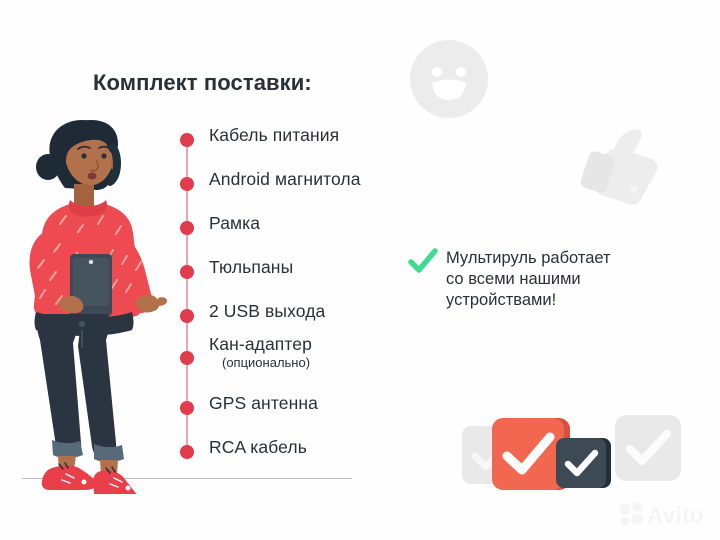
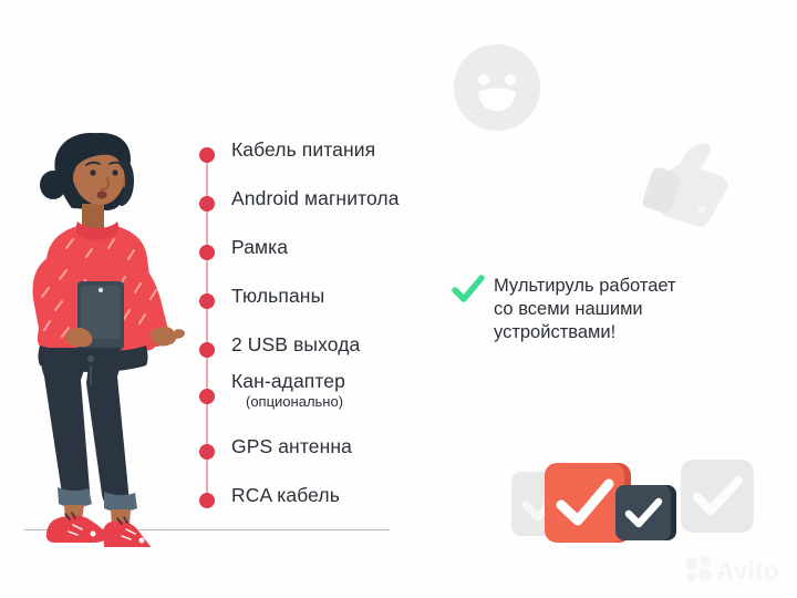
- Комплект поставки:
  Кабель питания
  Android магнитола
  Рамка
  Тюльпаны
  2 USB выхода
  Кан-адаптер
  (опционально)
  GPS антенна
  RCA кабель
  Мультируль работает
  со всеми нашими
  устройствами!
